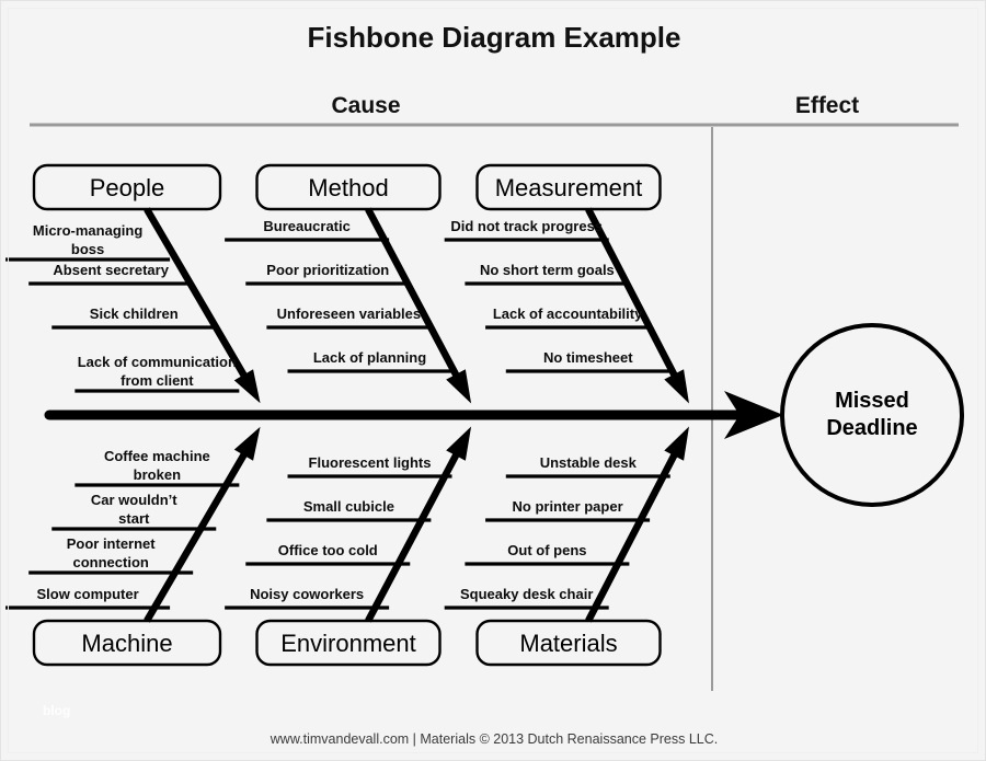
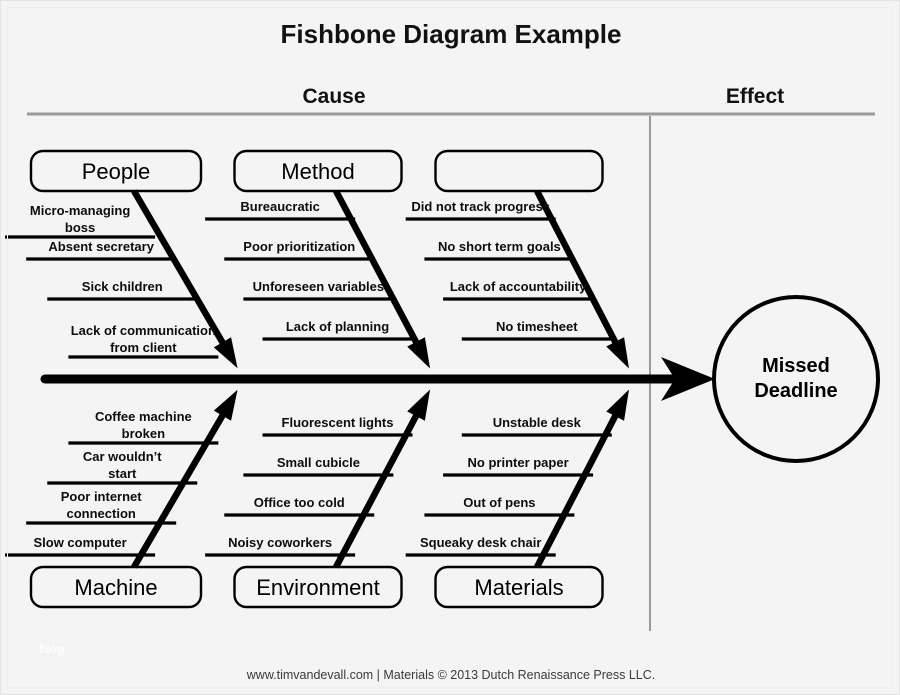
  Fishbone Diagram Example
  Cause
  Effect
  People
  Micro-managing
  boss
  Absent secretary
  Sick children
  Lack of communication
  from client
  Method
  Bureaucratic
  Poor prioritization
  Unforeseen variables
  Lack of planning
- Measurement
  Did not track progress
  No short term goals
  Lack of accountability
  No timesheet
  Machine
  Coffee machine
  broken
  Car wouldn’t
  start
  Poor internet
  connection
  Slow computer
  Environment
  Fluorescent lights
  Small cubicle
  Office too cold
  Noisy coworkers
  Materials
  Unstable desk
  No printer paper
  Out of pens
  Squeaky desk chair
  Missed
  Deadline
  www.timvandevall.com | Materials © 2013 Dutch Renaissance Press LLC.
